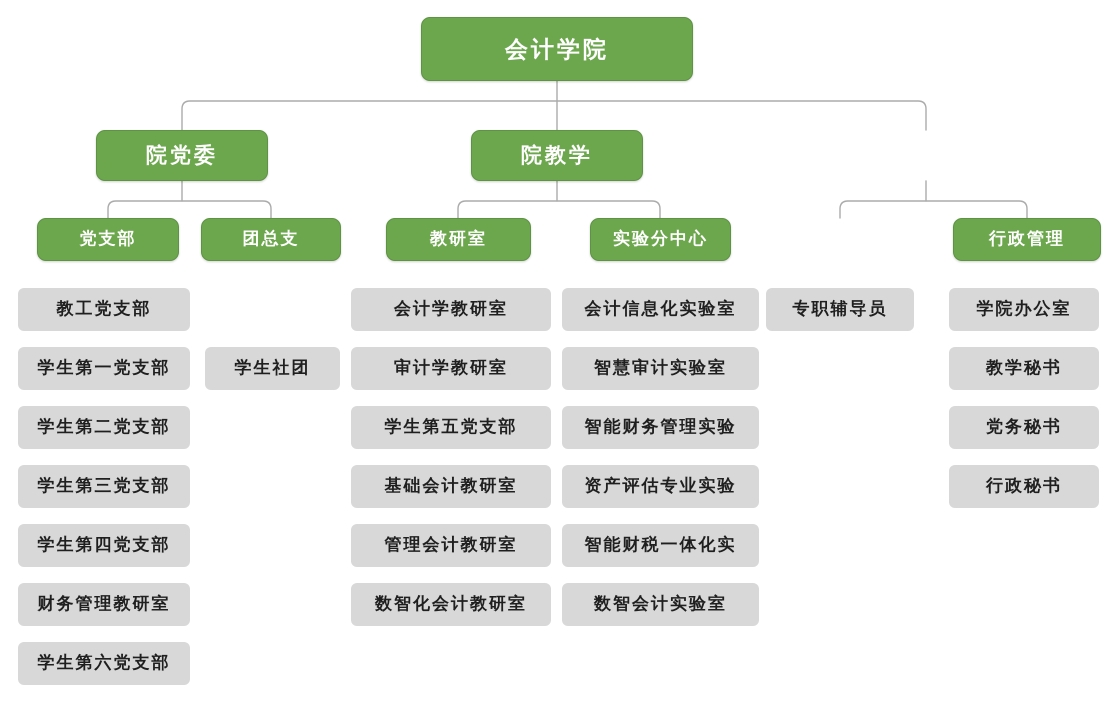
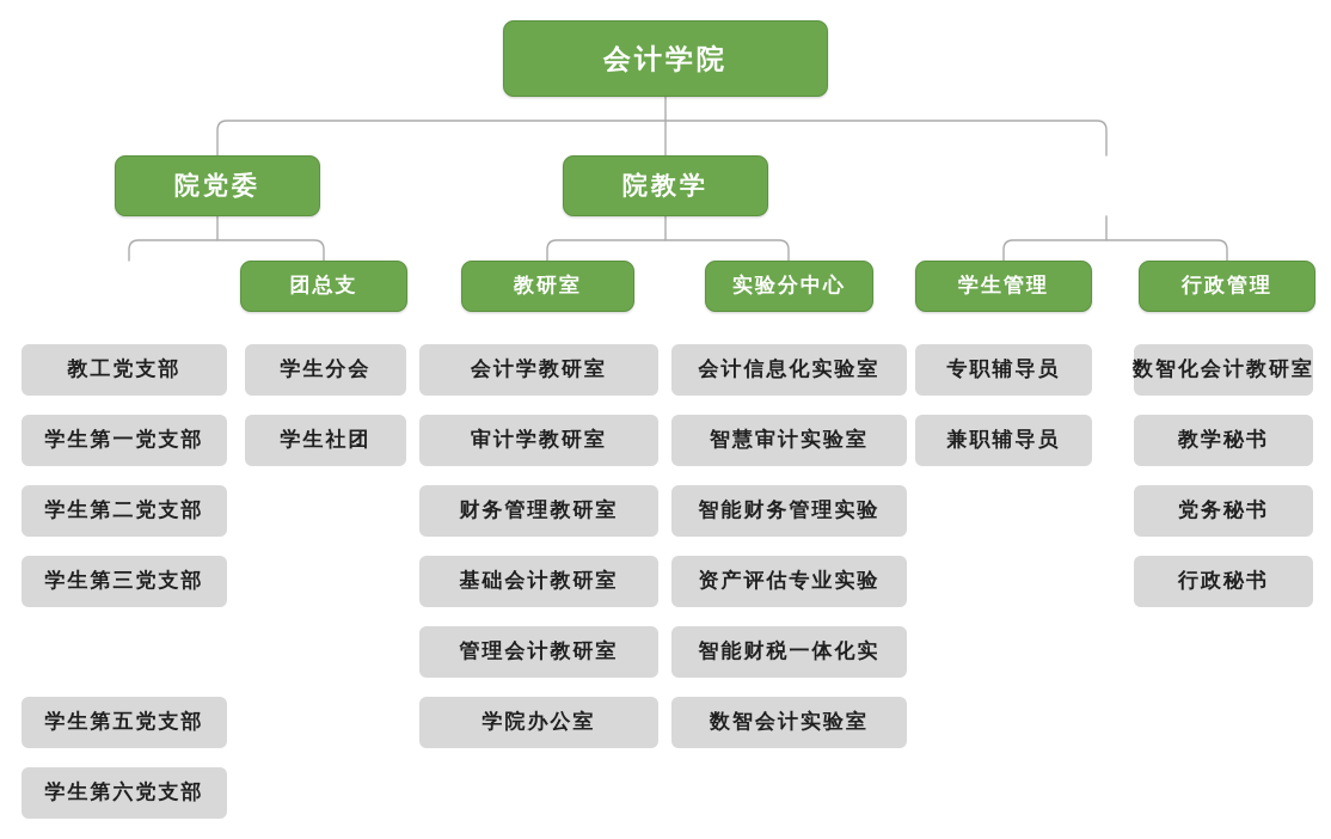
  会计学院
  院党委
  院教学
- 党支部
  团总支
  教研室
  实验分中心
+ 学生管理
  行政管理
  教工党支部
  学生第一党支部
  学生第二党支部
  学生第三党支部
- 学生第四党支部
- 财务管理教研室
+ 学生第五党支部
  学生第六党支部
+ 学生分会
  学生社团
  会计学教研室
  审计学教研室
- 学生第五党支部
+ 财务管理教研室
  基础会计教研室
  管理会计教研室
- 数智化会计教研室
+ 学院办公室
  会计信息化实验室
  智慧审计实验室
  智能财务管理实验
  资产评估专业实验
  智能财税一体化实
  数智会计实验室
  专职辅导员
+ 兼职辅导员
- 学院办公室
+ 数智化会计教研室
  教学秘书
  党务秘书
  行政秘书
